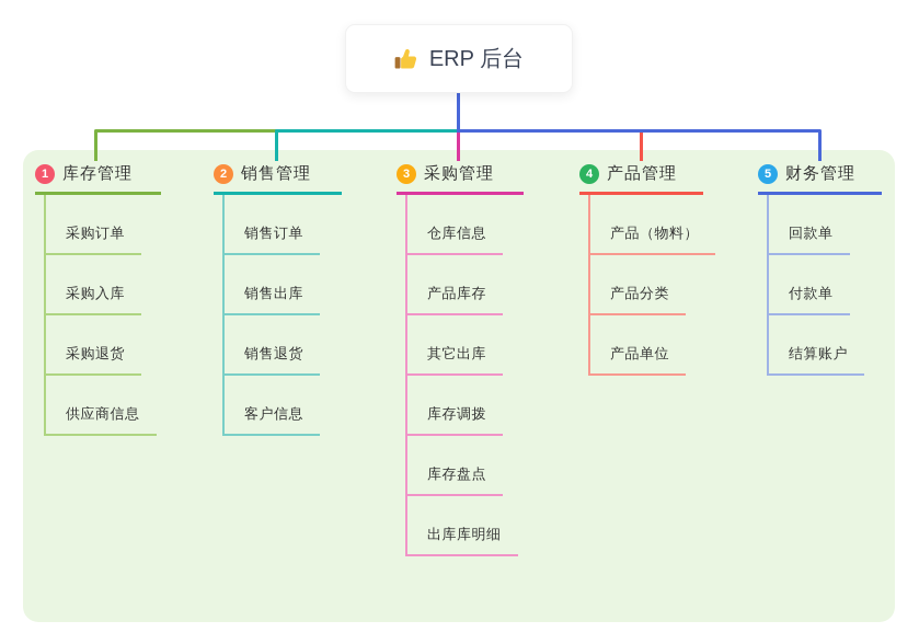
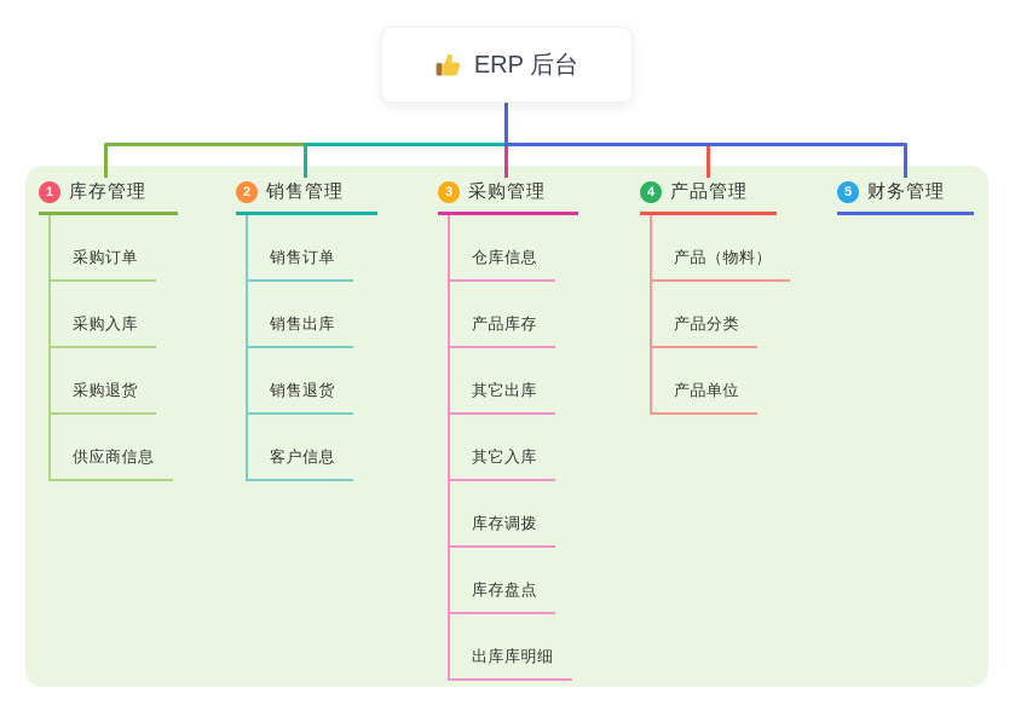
  ERP 后台
  1
  库存管理
  采购订单
  采购入库
  采购退货
  供应商信息
  2
  销售管理
  销售订单
  销售出库
  销售退货
  客户信息
  3
  采购管理
  仓库信息
  产品库存
  其它出库
+ 其它入库
  库存调拨
  库存盘点
  出库库明细
  4
  产品管理
  产品（物料）
  产品分类
  产品单位
  5
  财务管理
- 回款单
- 付款单
- 结算账户
